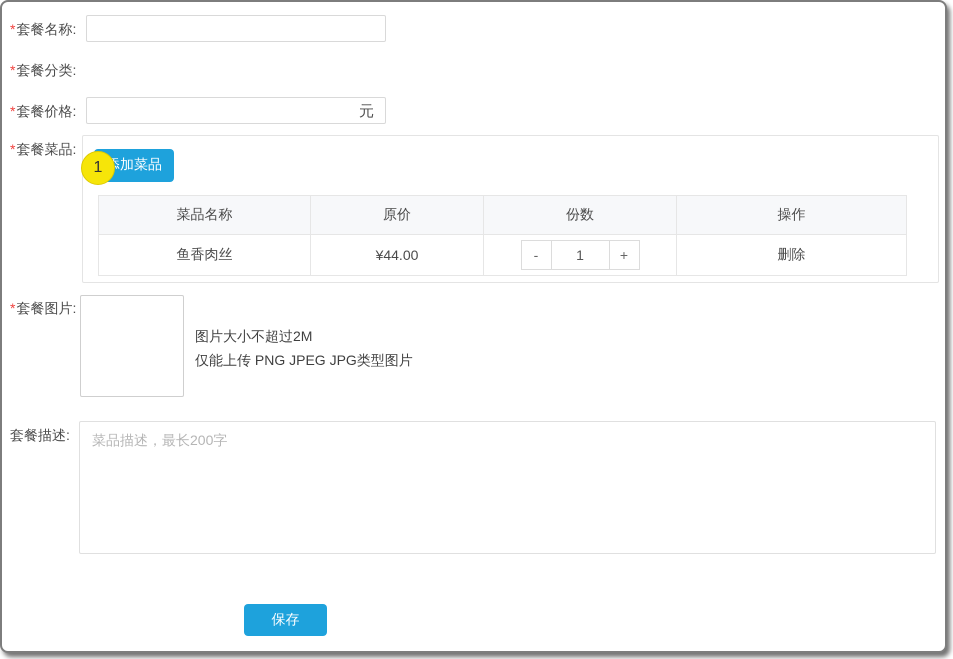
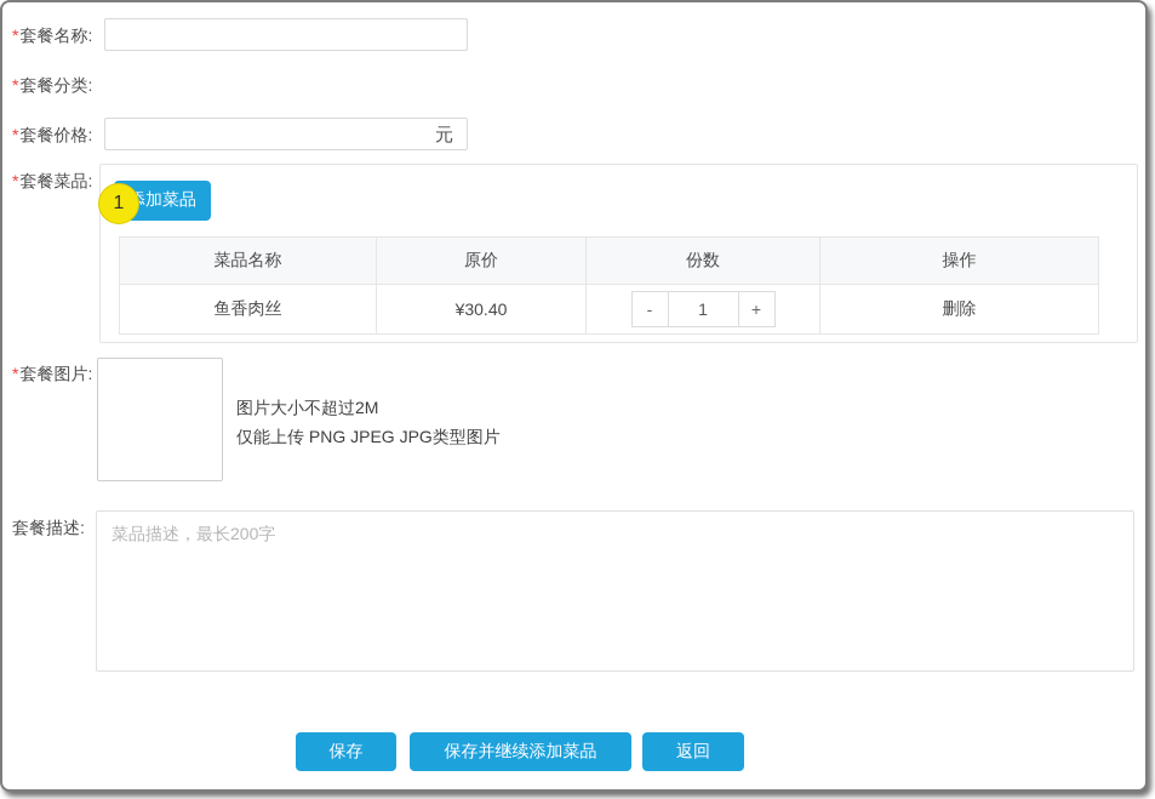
  *套餐名称:
  *套餐分类:
  *套餐价格:
  元
  *套餐菜品:
  加菜品
  1
  菜品名称	原价	份数	操作
- 鱼香肉丝	¥44.00	- 1 +	删除
+ 鱼香肉丝	¥30.40	- 1 +	删除
  *套餐图片:
  图片大小不超过2M
  仅能上传 PNG JPEG JPG类型图片
  套餐描述:
  菜品描述，最长200字
  保存
+ 保存并继续添加菜品
+ 返回
